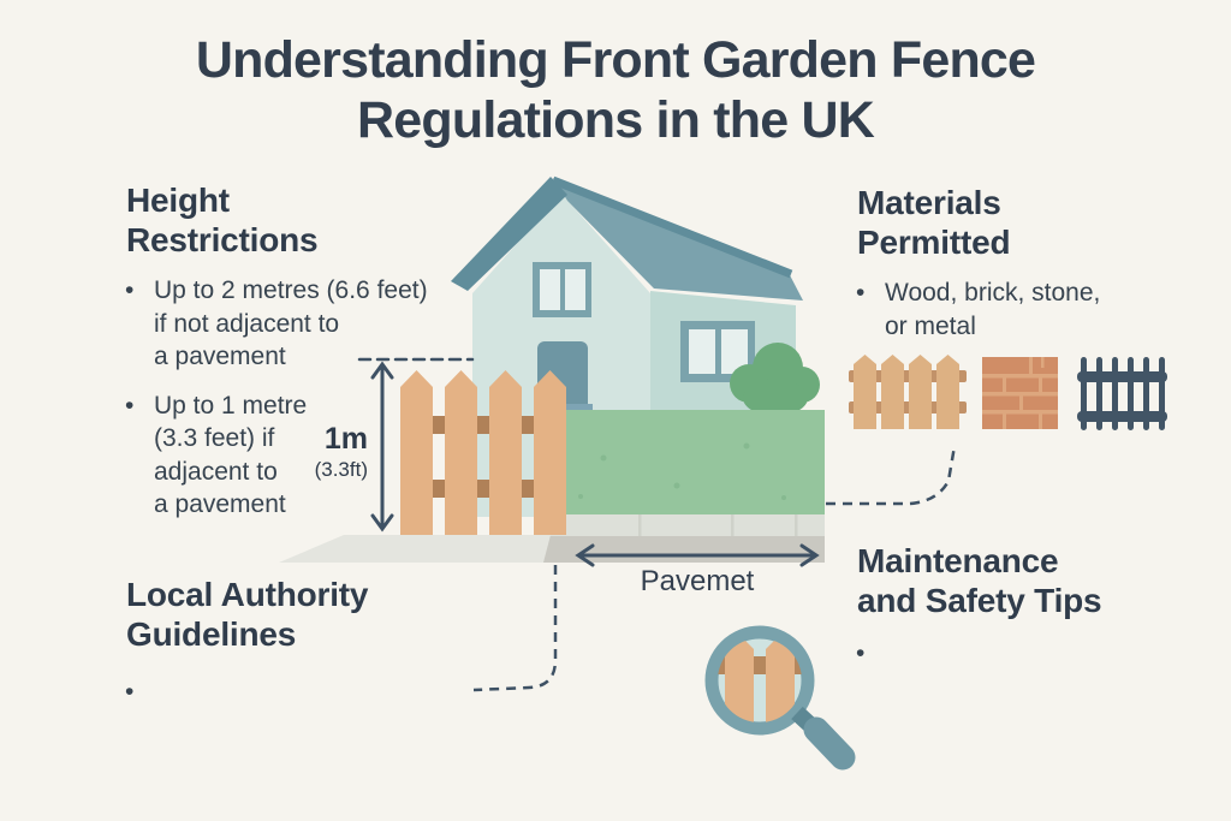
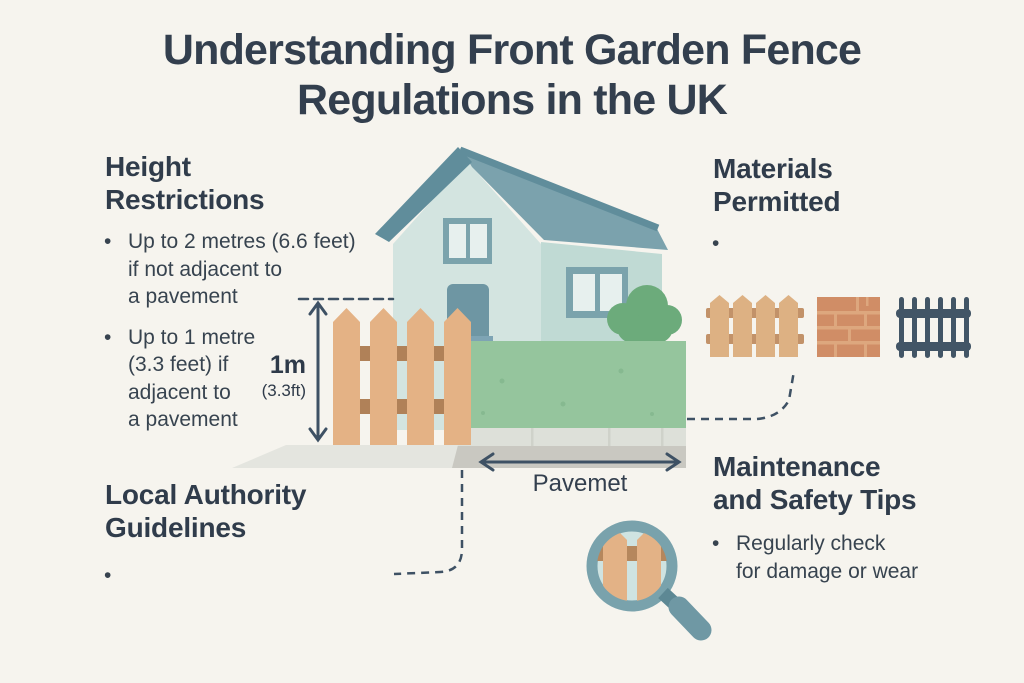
  Understanding Front Garden Fence
  Regulations in the UK
  Height
  Restrictions
  •
  Up to 2 metres (6.6 feet)
  if not adjacent to
  a pavement
  •
  Up to 1 metre
  (3.3 feet) if
  adjacent to
  a pavement
  1m
  (3.3ft)
  Materials
  Permitted
  •
- Wood, brick, stone,
- or metal
  Pavemet
  Local Authority
  Guidelines
  •
  Maintenance
  and Safety Tips
  •
+ Regularly check
+ for damage or wear
